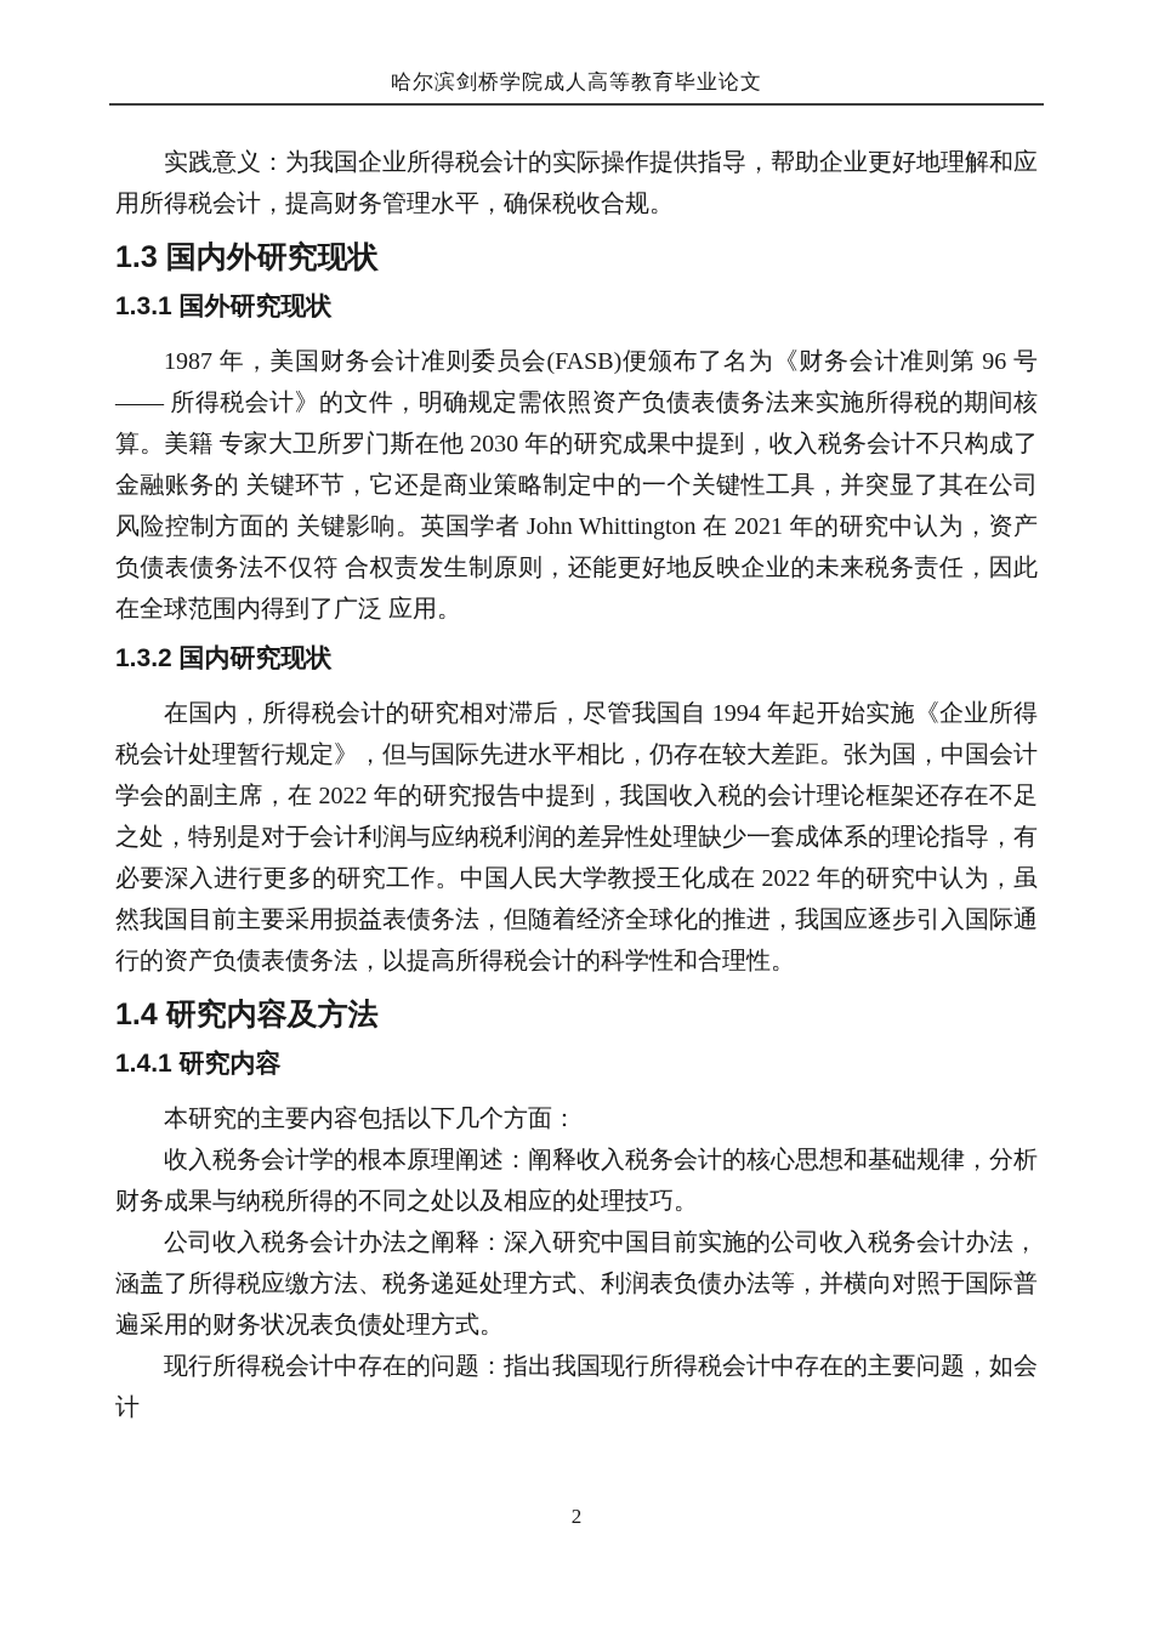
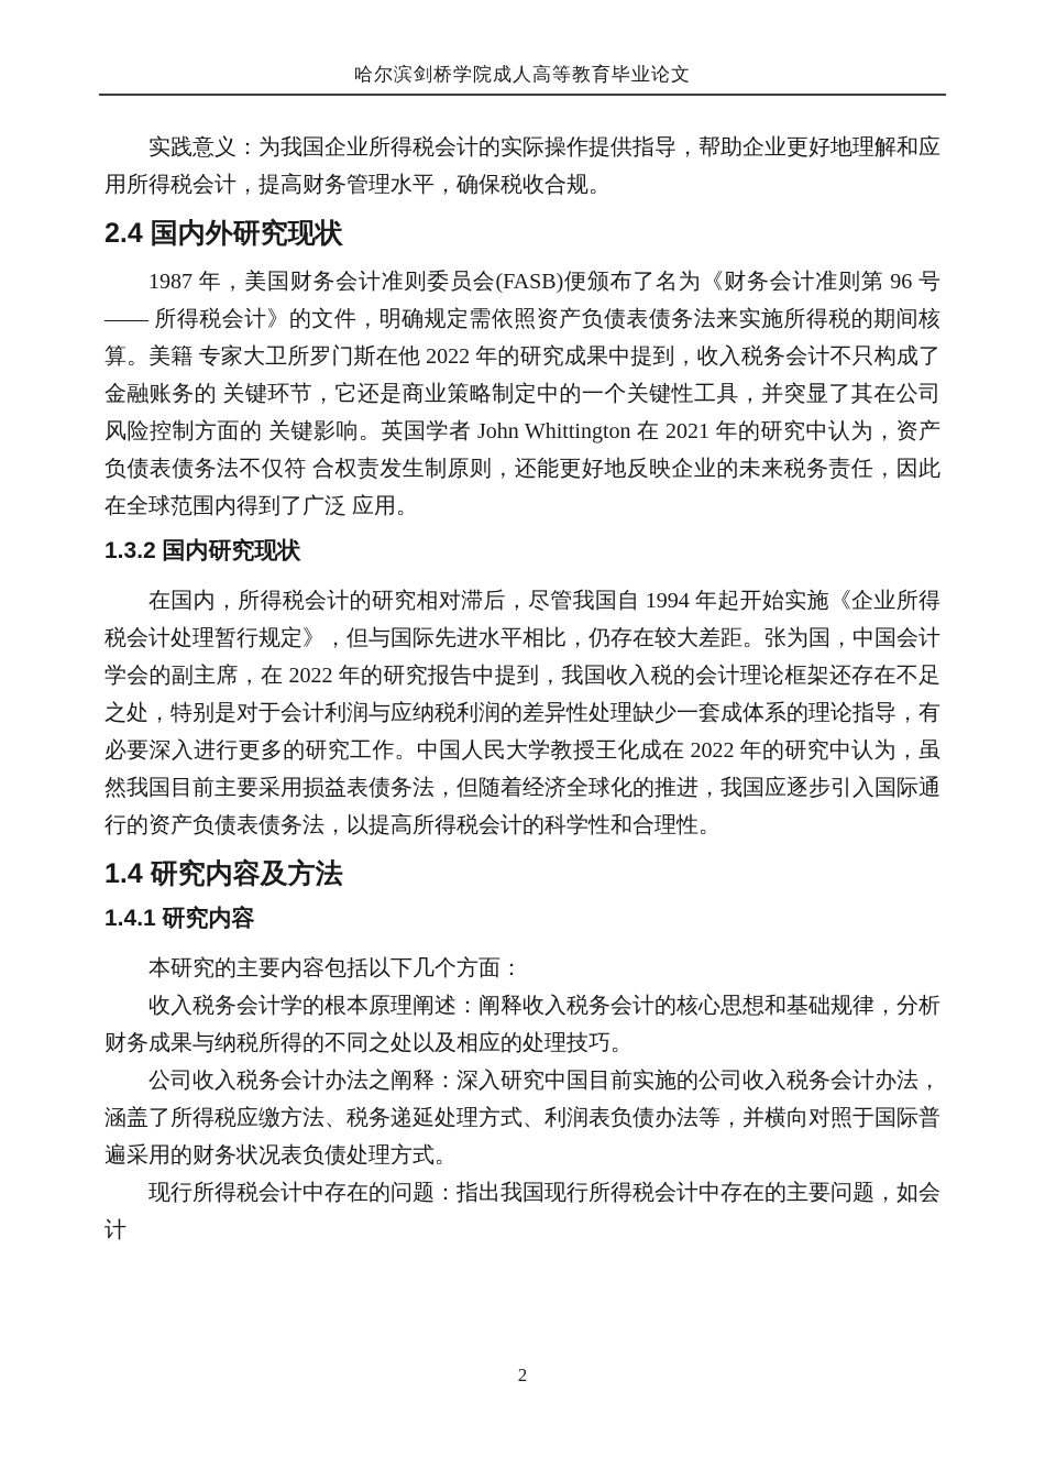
  哈尔滨剑桥学院成人高等教育毕业论文
  实践意义：为我国企业所得税会计的实际操作提供指导，帮助企业更好地理解和应用所得税会计，提高财务管理水平，确保税收合规。
- 1.3 国内外研究现状
+ 2.4 国内外研究现状
- 1.3.1 国外研究现状
- 1987 年，美国财务会计准则委员会(FASB)便颁布了名为《财务会计准则第 96 号 —— 所得税会计》的文件，明确规定需依照资产负债表债务法来实施所得税的期间核算。美籍 专家大卫所罗门斯在他 2030 年的研究成果中提到，收入税务会计不只构成了金融账务的 关键环节，它还是商业策略制定中的一个关键性工具，并突显了其在公司风险控制方面的 关键影响。英国学者 John Whittington 在 2021 年的研究中认为，资产负债表债务法不仅符 合权责发生制原则，还能更好地反映企业的未来税务责任，因此在全球范围内得到了广泛 应用。
+ 1987 年，美国财务会计准则委员会(FASB)便颁布了名为《财务会计准则第 96 号 —— 所得税会计》的文件，明确规定需依照资产负债表债务法来实施所得税的期间核算。美籍 专家大卫所罗门斯在他 2022 年的研究成果中提到，收入税务会计不只构成了金融账务的 关键环节，它还是商业策略制定中的一个关键性工具，并突显了其在公司风险控制方面的 关键影响。英国学者 John Whittington 在 2021 年的研究中认为，资产负债表债务法不仅符 合权责发生制原则，还能更好地反映企业的未来税务责任，因此在全球范围内得到了广泛 应用。
  1.3.2 国内研究现状
  在国内，所得税会计的研究相对滞后，尽管我国自 1994 年起开始实施《企业所得税会计处理暂行规定》，但与国际先进水平相比，仍存在较大差距。张为国，中国会计学会的副主席，在 2022 年的研究报告中提到，我国收入税的会计理论框架还存在不足之处，特别是对于会计利润与应纳税利润的差异性处理缺少一套成体系的理论指导，有必要深入进行更多的研究工作。中国人民大学教授王化成在 2022 年的研究中认为，虽然我国目前主要采用损益表债务法，但随着经济全球化的推进，我国应逐步引入国际通行的资产负债表债务法，以提高所得税会计的科学性和合理性。
  1.4 研究内容及方法
  1.4.1 研究内容
  本研究的主要内容包括以下几个方面：
  收入税务会计学的根本原理阐述：阐释收入税务会计的核心思想和基础规律，分析财务成果与纳税所得的不同之处以及相应的处理技巧。
  公司收入税务会计办法之阐释：深入研究中国目前实施的公司收入税务会计办法，涵盖了所得税应缴方法、税务递延处理方式、利润表负债办法等，并横向对照于国际普遍采用的财务状况表负债处理方式。
  现行所得税会计中存在的问题：指出我国现行所得税会计中存在的主要问题，如会计
  2
